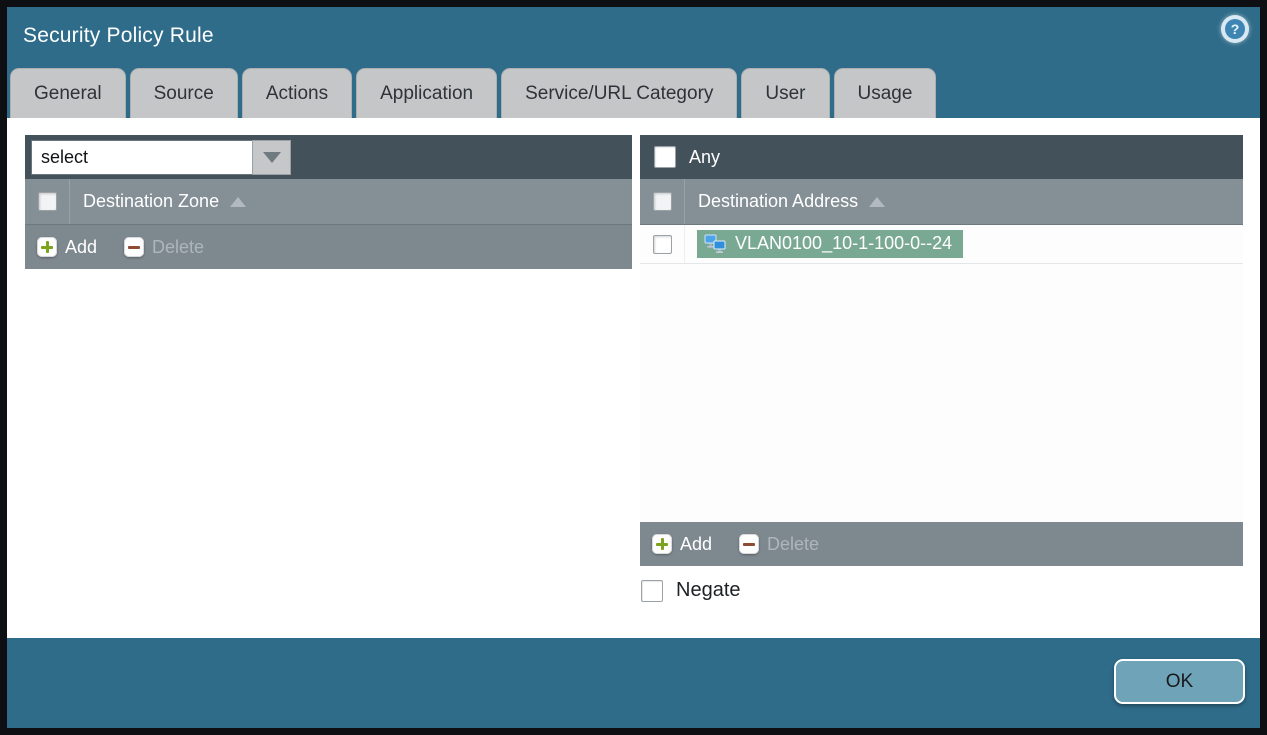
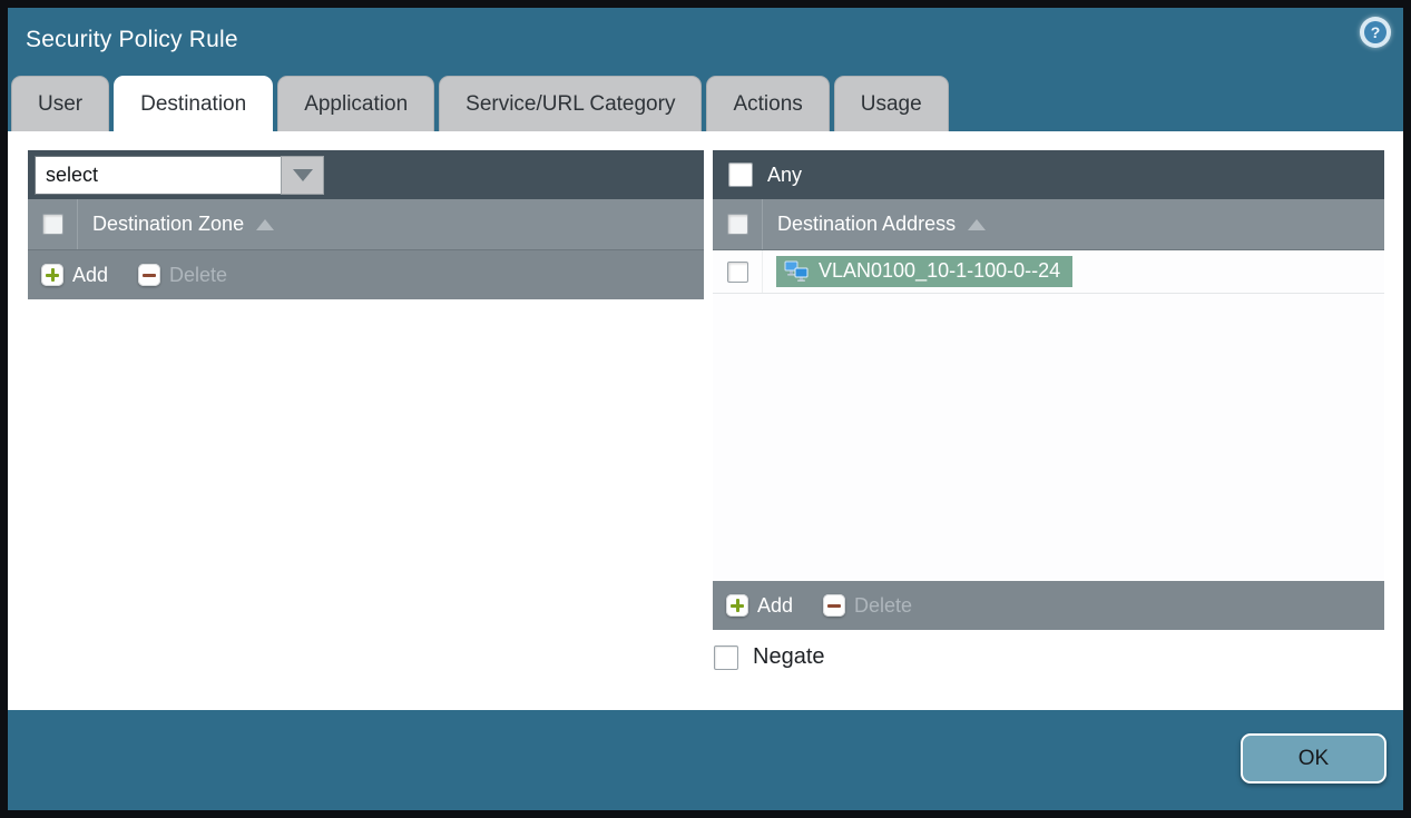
  Security Policy Rule
  ?
- General
- Source
- Actions
+ User
+ Destination
  Application
  Service/URL Category
- User
+ Actions
  Usage
  select
  Destination Zone
  Add
  Delete
  Any
  Destination Address
  VLAN0100_10-1-100-0--24
  Add
  Delete
  Negate
  OK
